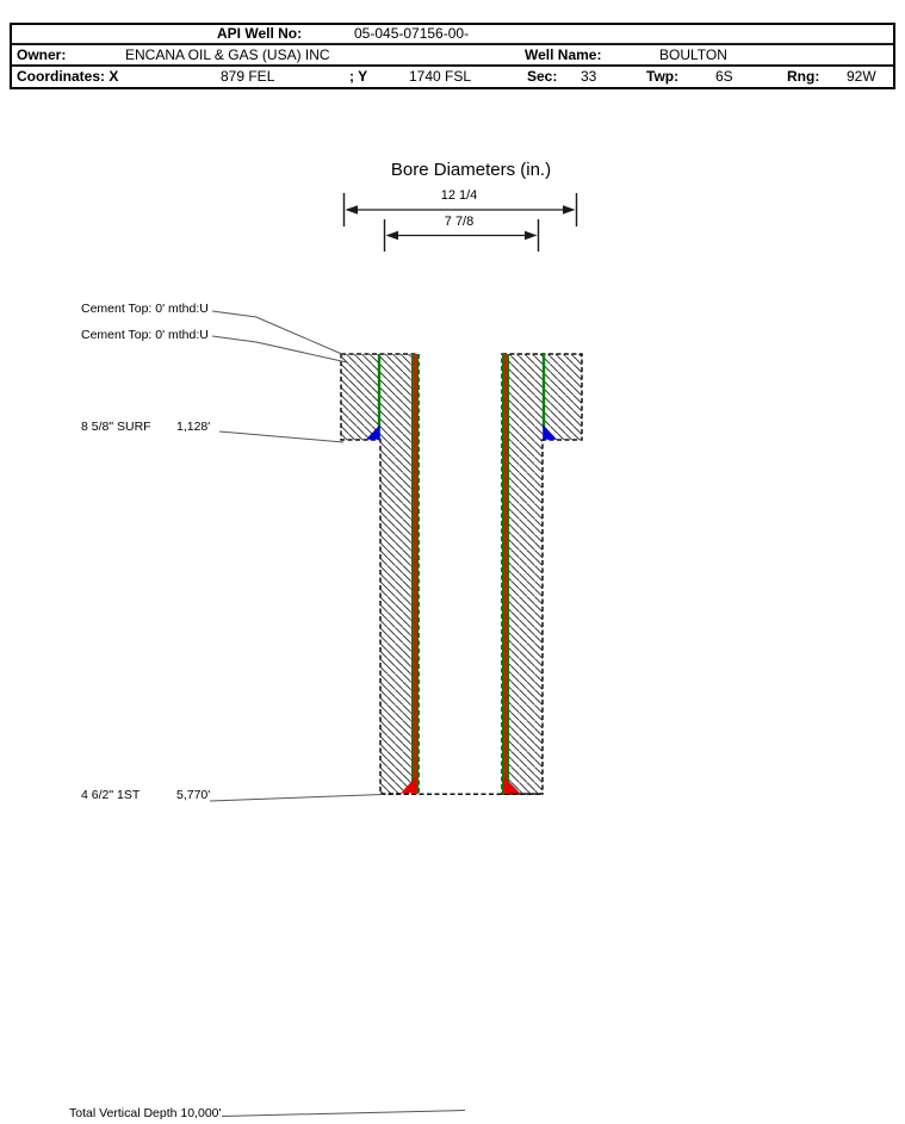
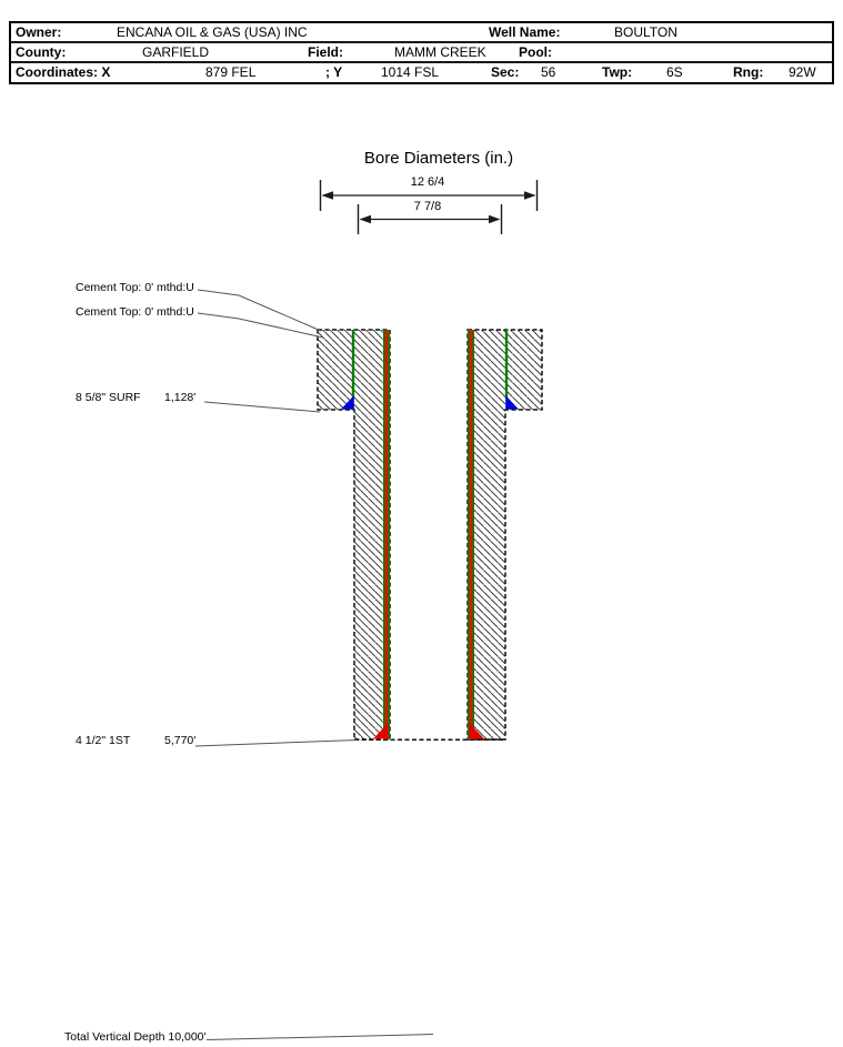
- API Well No:
- 05-045-07156-00-
  Owner:
  ENCANA OIL & GAS (USA) INC
  Well Name:
  BOULTON
+ County:
+ GARFIELD
+ Field:
+ MAMM CREEK
+ Pool:
  Coordinates: X
  879 FEL
  ; Y
- 1740 FSL
+ 1014 FSL
  Sec:
- 33
+ 56
  Twp:
  6S
  Rng:
  92W
  Bore Diameters (in.)
- 12 1/4
+ 12 6/4
  7 7/8
  Cement Top: 0' mthd:U
  Cement Top: 0' mthd:U
  8 5/8" SURF
  1,128'
- 4 6/2" 1ST
+ 4 1/2" 1ST
  5,770'
  Total Vertical Depth 10,000'
